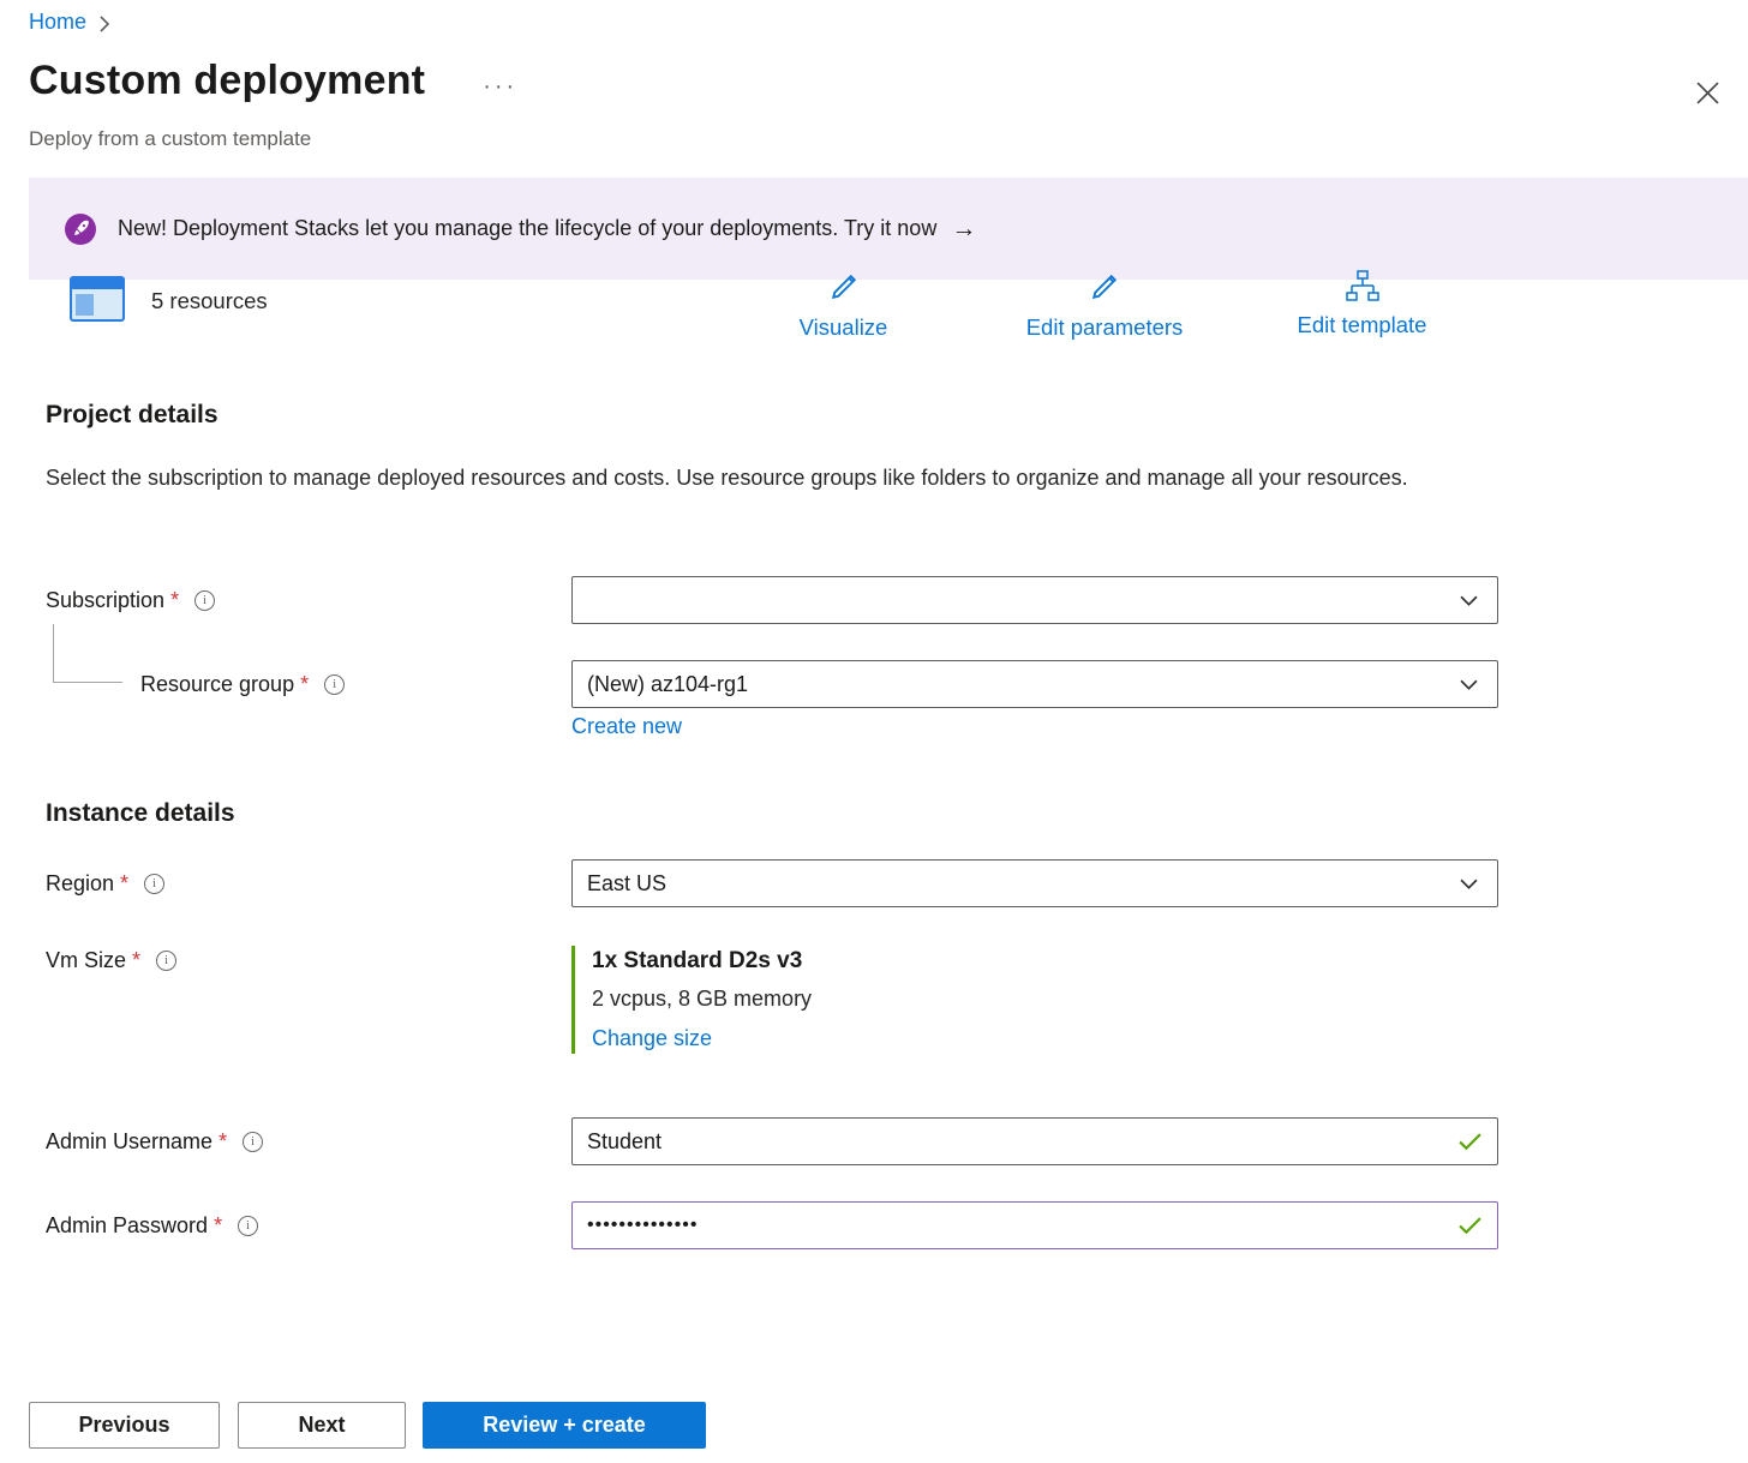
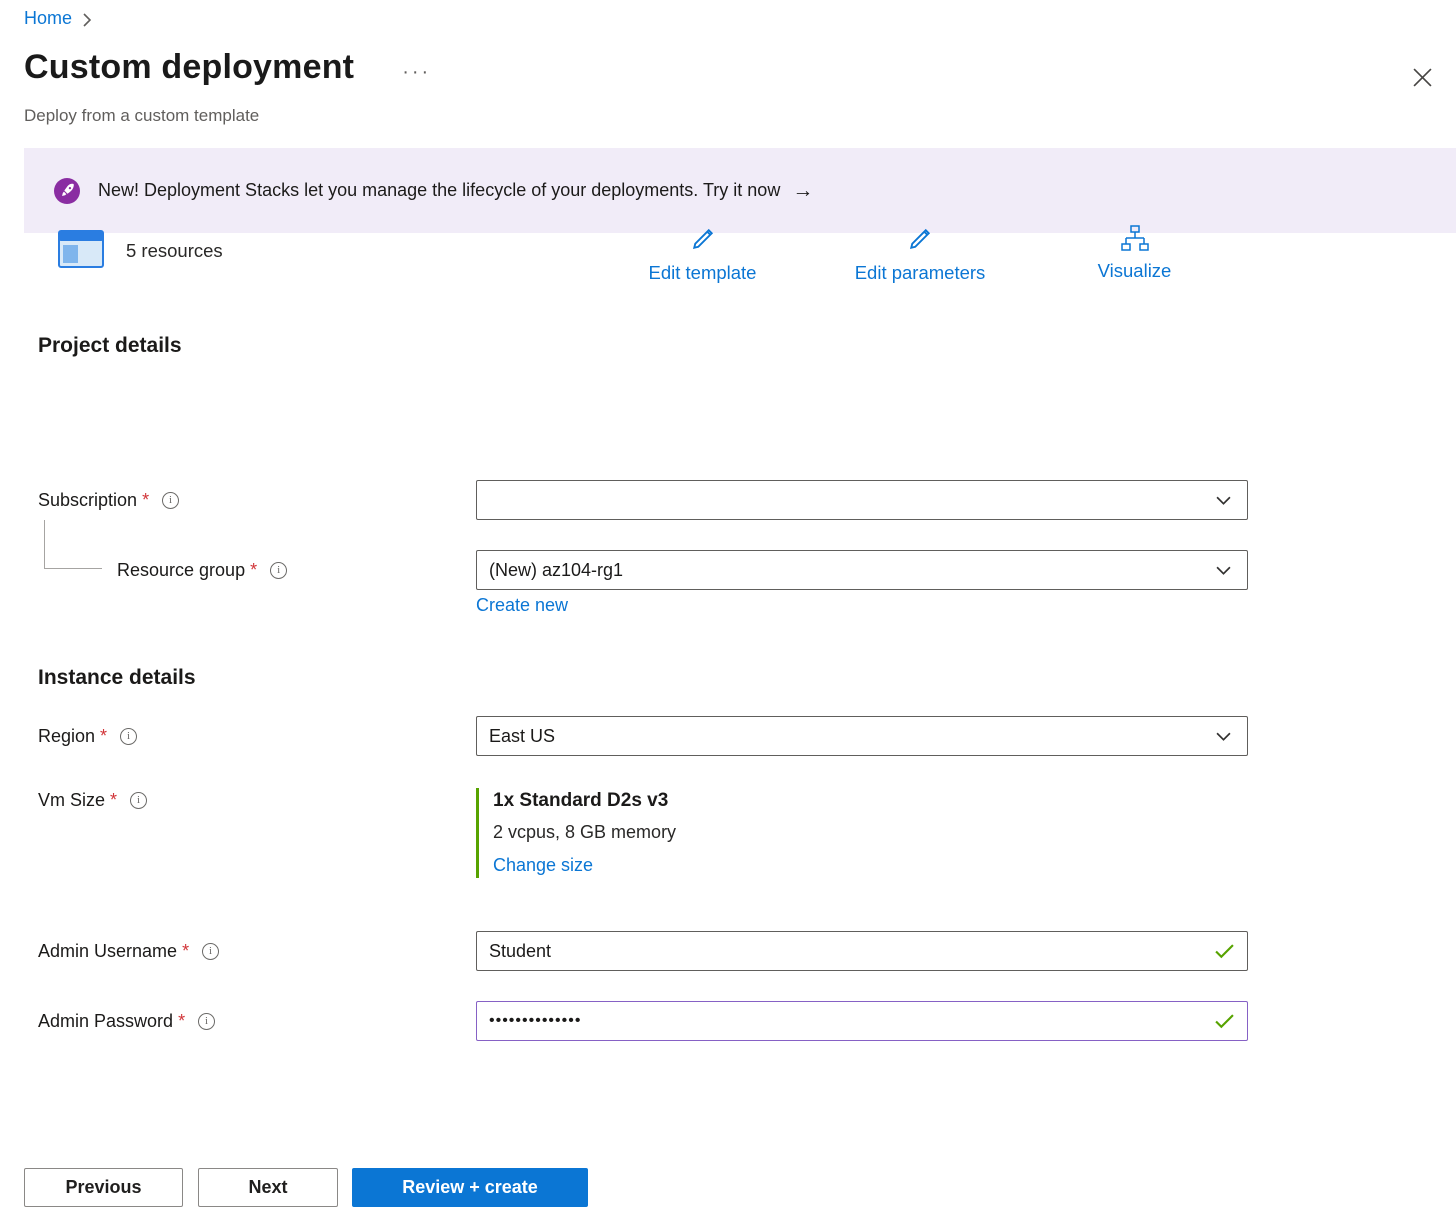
  Home
  Custom deployment
  ···
  Deploy from a custom template
  New! Deployment Stacks let you manage the lifecycle of your deployments. Try it now
  →
  5 resources
- Visualize
+ Edit template
  Edit parameters
- Edit template
+ Visualize
  Project details
- Select the subscription to manage deployed resources and costs. Use resource groups like folders to organize and manage all your resources.
  Subscription
  *
  i
  Resource group
  *
  i
  (New) az104-rg1
  Create new
  Instance details
  Region
  *
  i
  East US
  Vm Size
  *
  i
  1x Standard D2s v3
  2 vcpus, 8 GB memory
  Change size
  Admin Username
  *
  i
  Student
  Admin Password
  *
  i
  ••••••••••••••
  Previous
  Next
  Review + create
